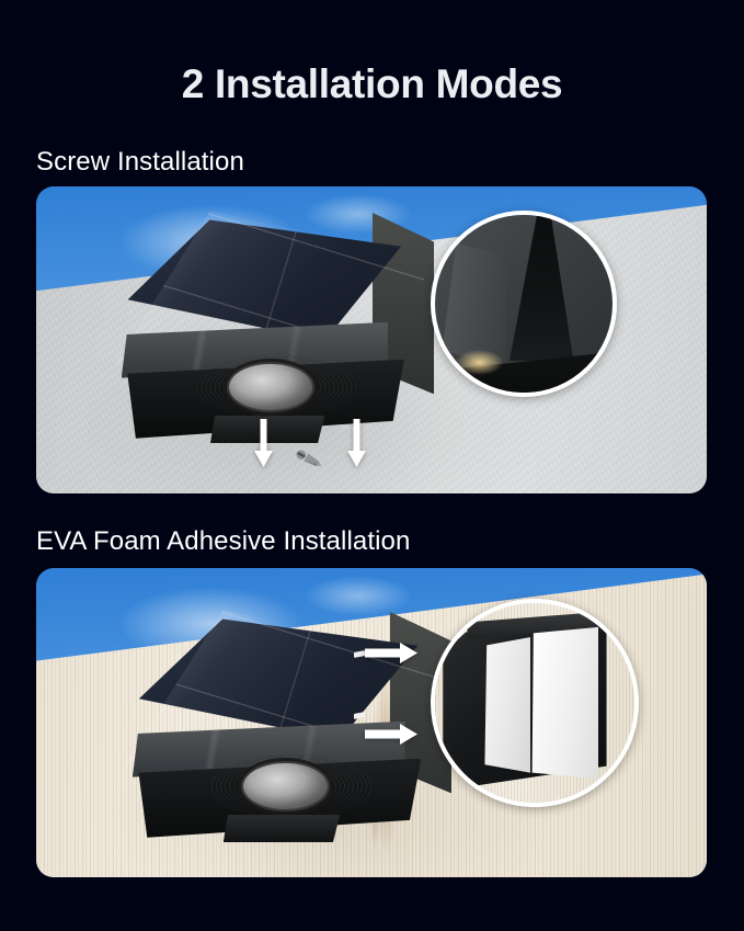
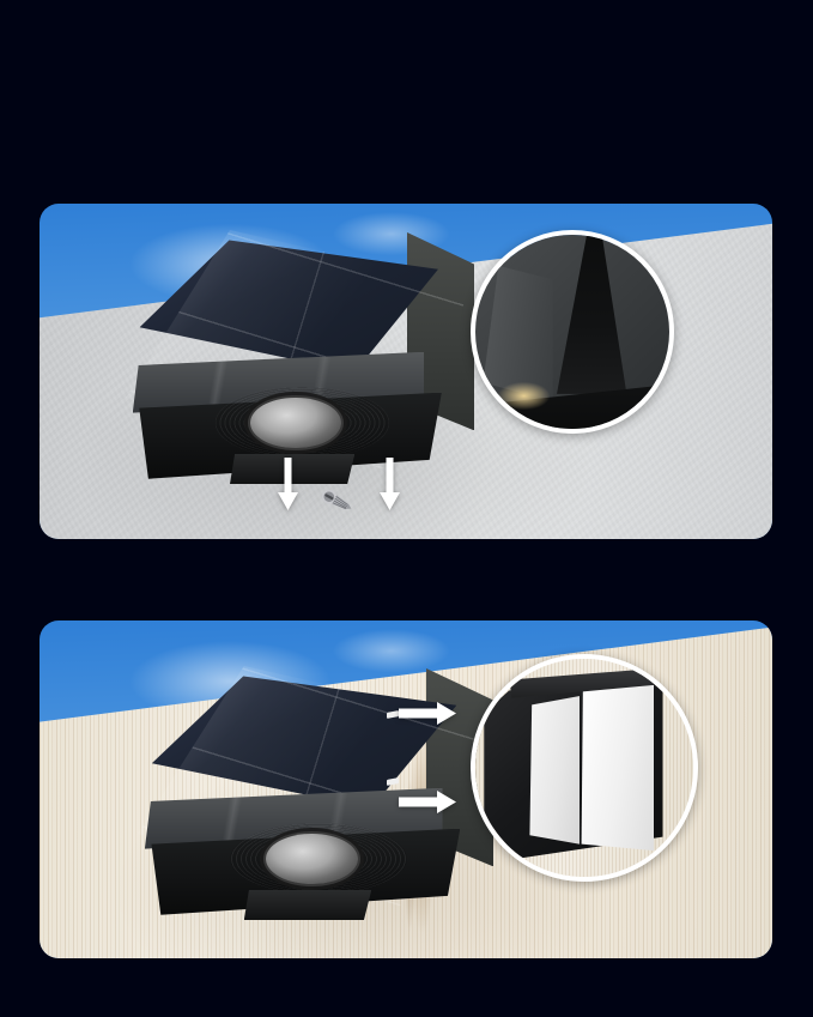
- 2 Installation Modes
- Screw Installation
- EVA Foam Adhesive Installation
